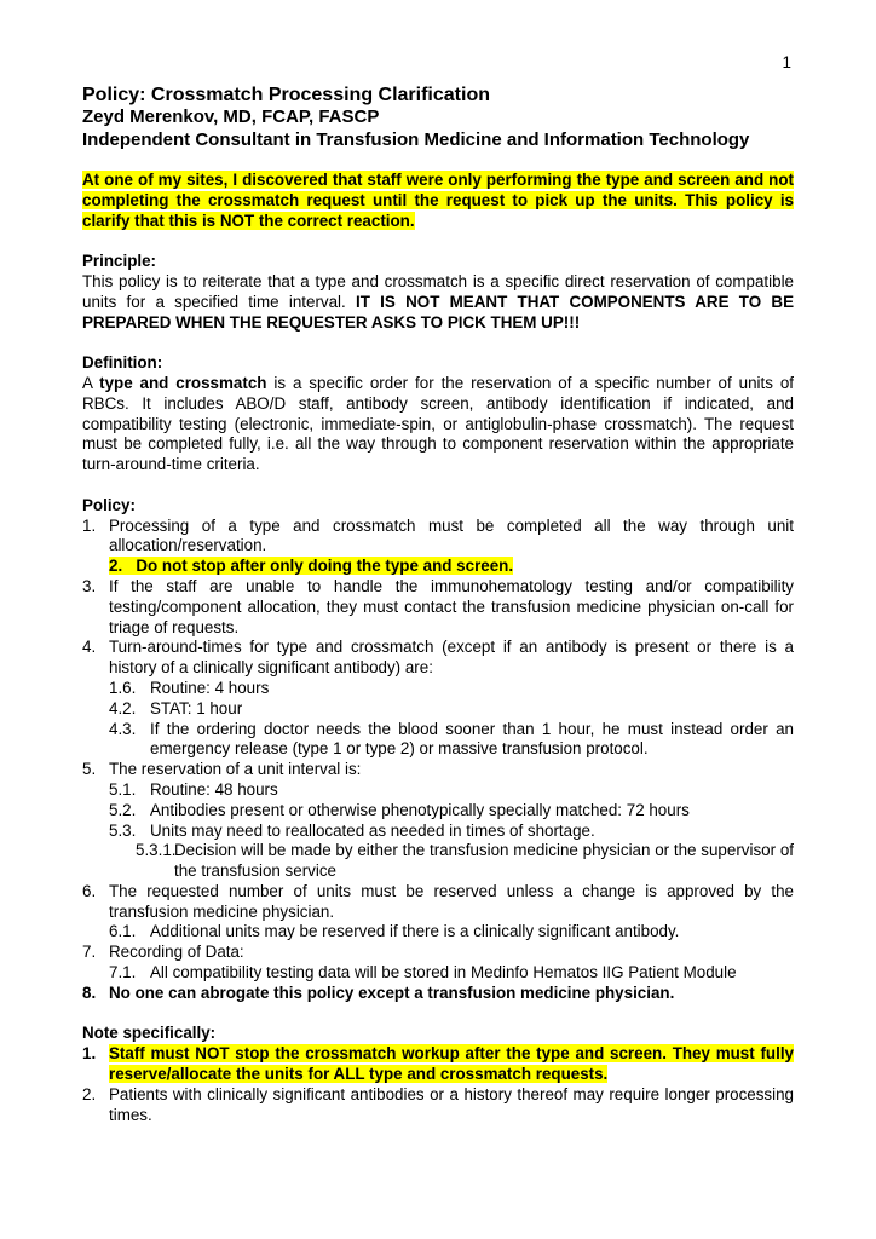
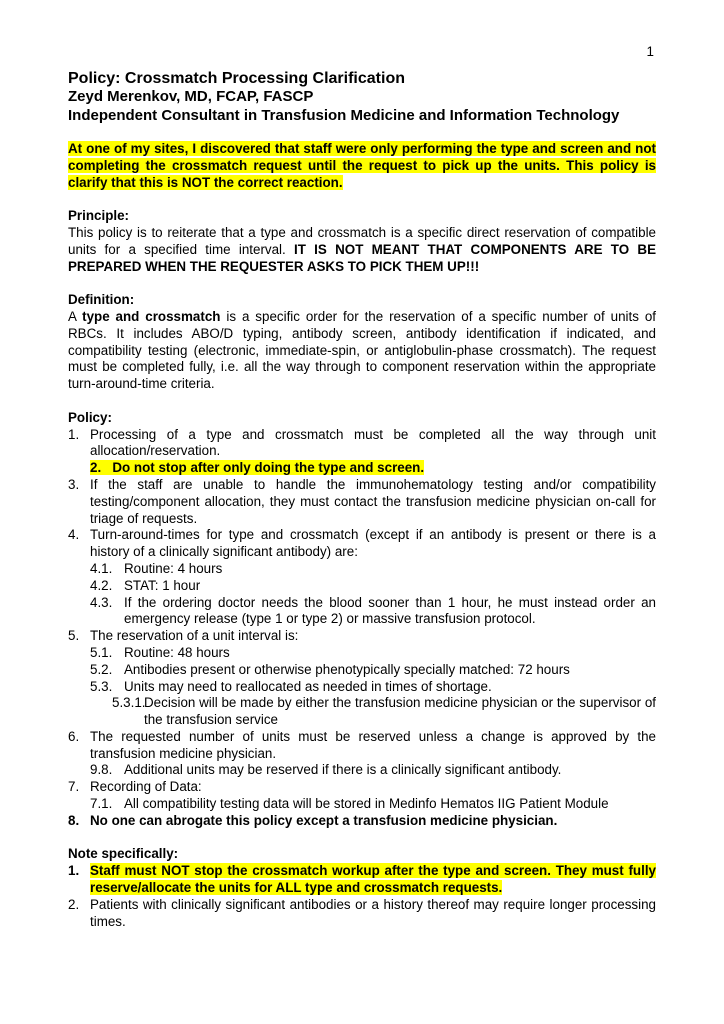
  1
  Policy: Crossmatch Processing Clarification
  Zeyd Merenkov, MD, FCAP, FASCP
  Independent Consultant in Transfusion Medicine and Information Technology
  At one of my sites, I discovered that staff were only performing the type and screen and not completing the crossmatch request until the request to pick up the units. This policy is clarify that this is NOT the correct reaction.
  Principle:
  This policy is to reiterate that a type and crossmatch is a specific direct reservation of compatible units for a specified time interval. IT IS NOT MEANT THAT COMPONENTS ARE TO BE PREPARED WHEN THE REQUESTER ASKS TO PICK THEM UP!!!
  Definition:
- A type and crossmatch is a specific order for the reservation of a specific number of units of RBCs. It includes ABO/D staff, antibody screen, antibody identification if indicated, and compatibility testing (electronic, immediate-spin, or antiglobulin-phase crossmatch). The request must be completed fully, i.e. all the way through to component reservation within the appropriate turn-around-time criteria.
+ A type and crossmatch is a specific order for the reservation of a specific number of units of RBCs. It includes ABO/D typing, antibody screen, antibody identification if indicated, and compatibility testing (electronic, immediate-spin, or antiglobulin-phase crossmatch). The request must be completed fully, i.e. all the way through to component reservation within the appropriate turn-around-time criteria.
  Policy:
  1.
  Processing of a type and crossmatch must be completed all the way through unit allocation/reservation.
  2. Do not stop after only doing the type and screen.
  3.
  If the staff are unable to handle the immunohematology testing and/or compatibility testing/component allocation, they must contact the transfusion medicine physician on-call for triage of requests.
  4.
  Turn-around-times for type and crossmatch (except if an antibody is present or there is a history of a clinically significant antibody) are:
- 1.6.
+ 4.1.
  Routine: 4 hours
  4.2.
  STAT: 1 hour
  4.3.
  If the ordering doctor needs the blood sooner than 1 hour, he must instead order an emergency release (type 1 or type 2) or massive transfusion protocol.
  5.
  The reservation of a unit interval is:
  5.1.
  Routine: 48 hours
  5.2.
  Antibodies present or otherwise phenotypically specially matched: 72 hours
  5.3.
  Units may need to reallocated as needed in times of shortage.
  5.3.1.
  Decision will be made by either the transfusion medicine physician or the supervisor of the transfusion service
  6.
  The requested number of units must be reserved unless a change is approved by the transfusion medicine physician.
- 6.1.
+ 9.8.
  Additional units may be reserved if there is a clinically significant antibody.
  7.
  Recording of Data:
  7.1.
  All compatibility testing data will be stored in Medinfo Hematos IIG Patient Module
  8.
  No one can abrogate this policy except a transfusion medicine physician.
  Note specifically:
  1.
  Staff must NOT stop the crossmatch workup after the type and screen. They must fully reserve/allocate the units for ALL type and crossmatch requests.
  2.
  Patients with clinically significant antibodies or a history thereof may require longer processing times.
